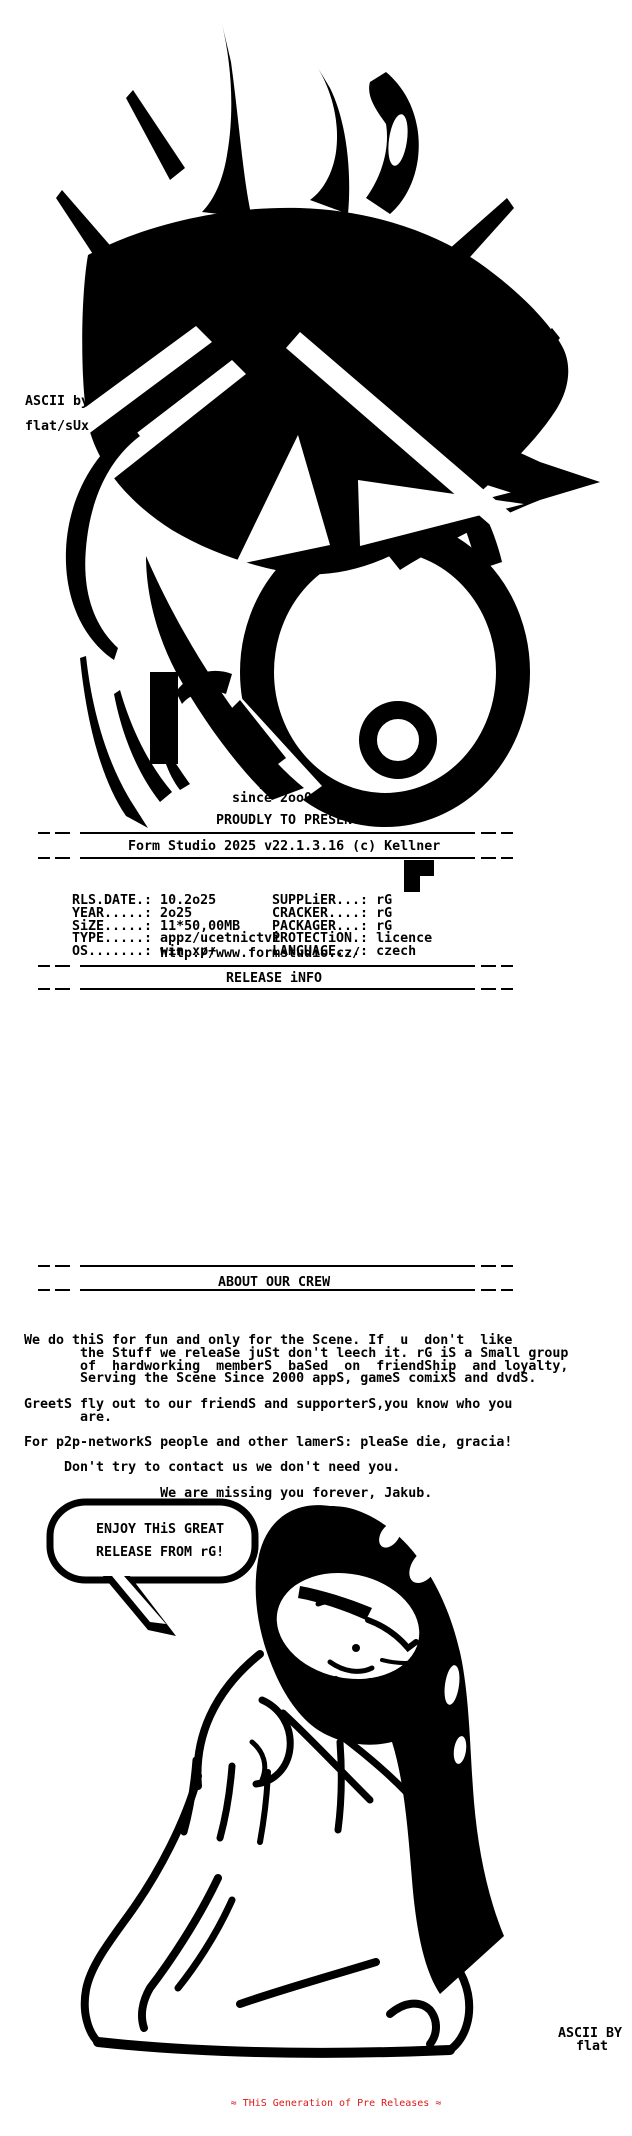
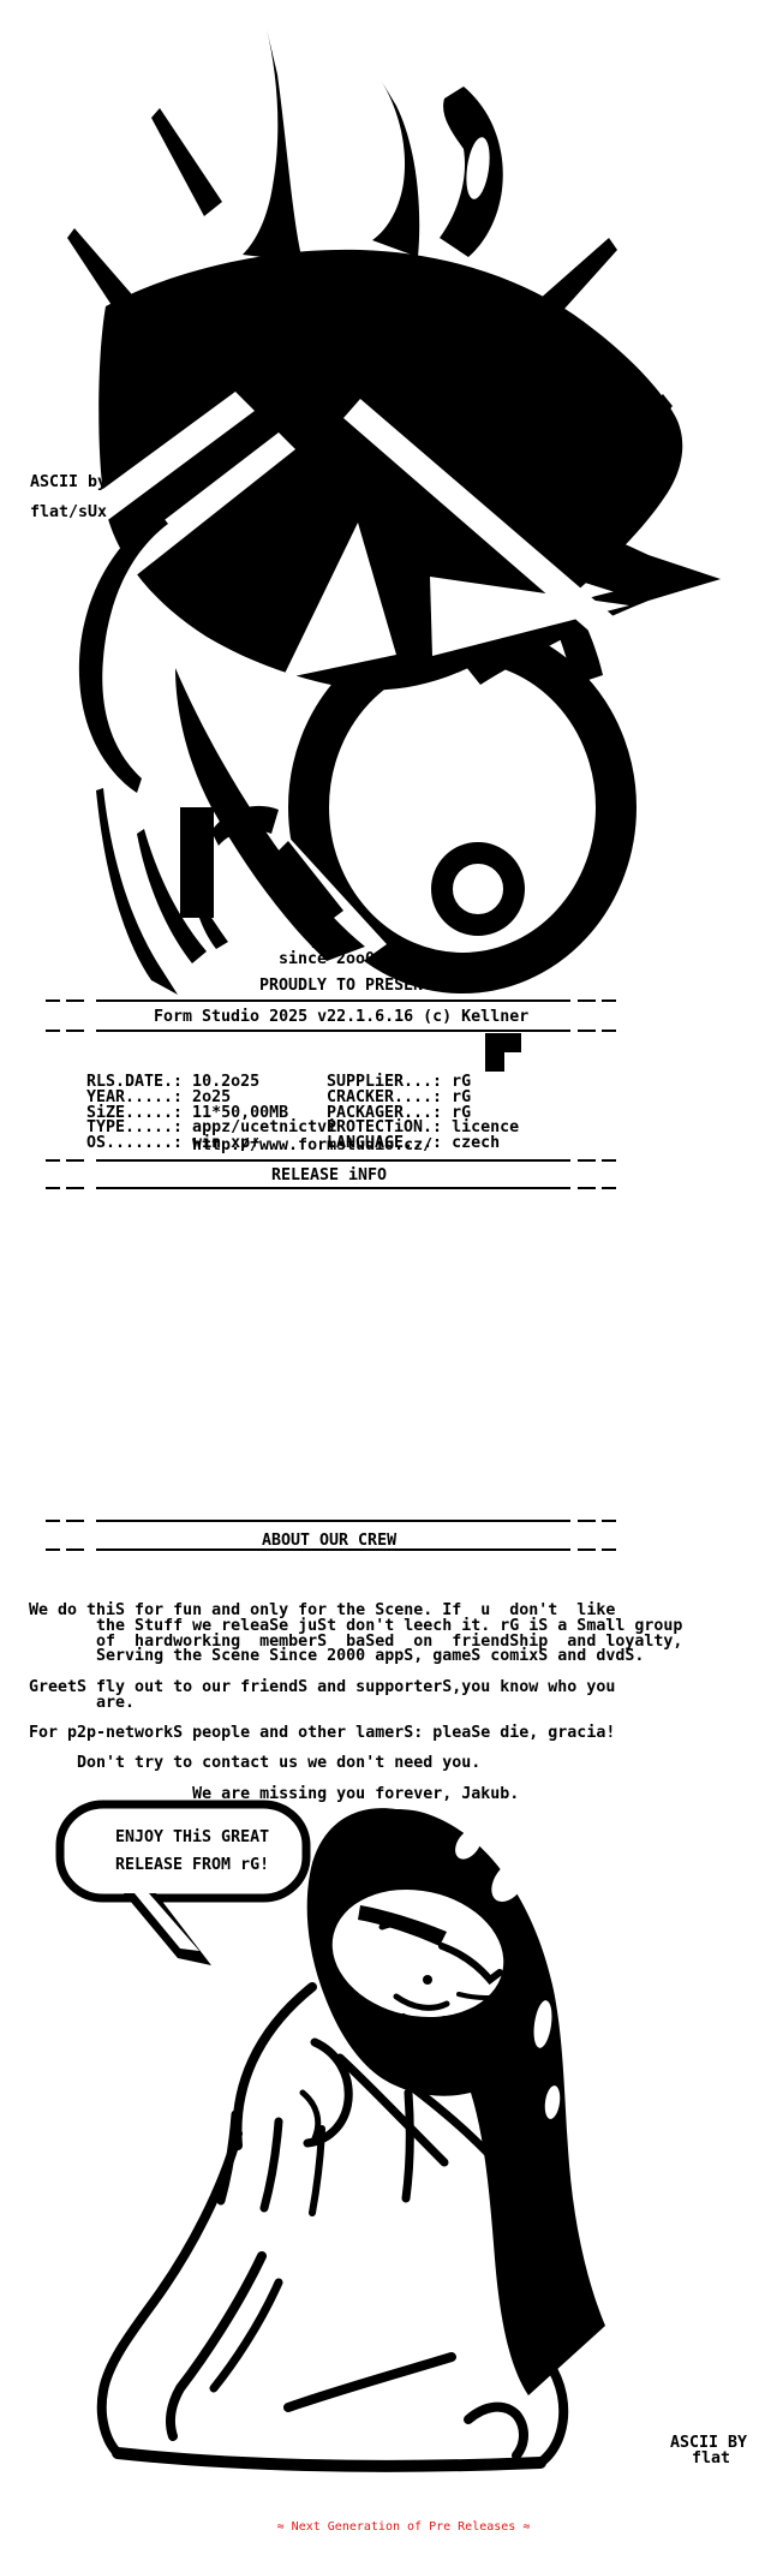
  ASCII by
  flat/sUx
  rG
  since 2oo0
  PROUDLY TO PRESENT:
- Form Studio 2025 v22.1.3.16 (c) Kellner
+ Form Studio 2025 v22.1.6.16 (c) Kellner
  RLS.DATE.: 10.2o25
  YEAR.....: 2o25
  SiZE.....: 11*50,00MB
  TYPE.....: appz/ucetnictvi
  OS.......: win xp+
  SUPPLiER...: rG
  CRACKER....: rG
  PACKAGER...: rG
  PROTECTiON.: licence
  LANGUAGE...: czech
  http://www.formstudio.cz/
  RELEASE iNFO
  ABOUT OUR CREW
  We do thiS for fun and only for the Scene. If u don't like
  the Stuff we releaSe juSt don't leech it. rG iS a Small group
  of hardworking memberS baSed on friendShip and loyalty,
  Serving the Scene Since 2000 appS, gameS comixS and dvdS.
  GreetS fly out to our friendS and supporterS,you know who you
  are.
  For p2p-networkS people and other lamerS: pleaSe die, gracia!
  Don't try to contact us we don't need you.
  We are missing you forever, Jakub.
  ENJOY THiS GREAT
  RELEASE FROM rG!
  ASCII BY
  flat
- ≈ THiS Generation of Pre Releases ≈
+ ≈ Next Generation of Pre Releases ≈
